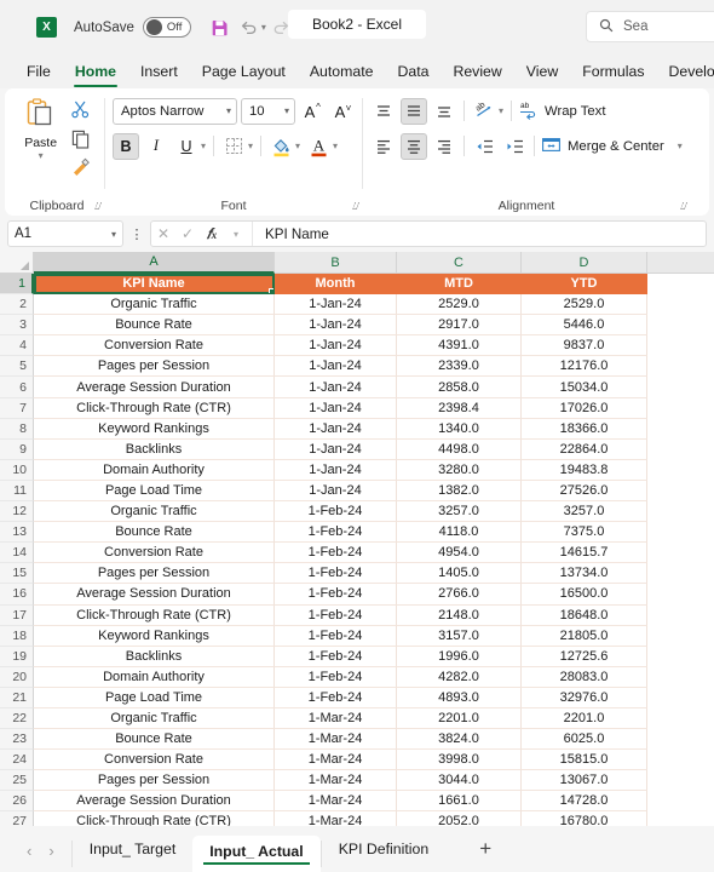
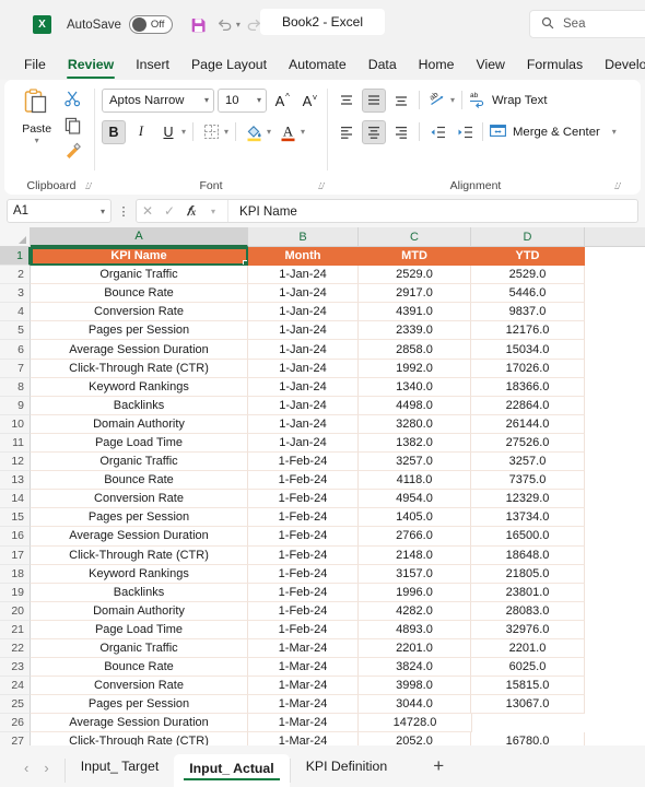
  X
  AutoSave
  Off
  ▾
  Book2 - Excel
  Sea
  File
- Home
+ Review
  Insert
  Page Layout
  Automate
  Data
- Review
+ Home
  View
  Formulas
  Paste
  ▾
  Clipboard
  ⌰
  Aptos Narrow
  ▾
  10
  ▾
  A
  ^
  A
  ˅
  B
  I
  U
  ▾
  ▾
  ▾
  A
  ▾
  Font
  ⌰
  ▾
  Wrap Text
  Merge & Center
  ▾
  Alignment
  ⌰
  A1
  ▾
  ⋮
  ✕
  ✓
  𝑓x
  ▾
  KPI Name
  A
  B
  C
  D
  1
  KPI Name
  Month
  MTD
  YTD
  2
  Organic Traffic
  1-Jan-24
  2529.0
  2529.0
  3
  Bounce Rate
  1-Jan-24
  2917.0
  5446.0
  4
  Conversion Rate
  1-Jan-24
  4391.0
  9837.0
  5
  Pages per Session
  1-Jan-24
  2339.0
  12176.0
  6
  Average Session Duration
  1-Jan-24
  2858.0
  15034.0
  7
  Click-Through Rate (CTR)
  1-Jan-24
- 2398.4
+ 1992.0
  17026.0
  8
  Keyword Rankings
  1-Jan-24
  1340.0
  18366.0
  9
  Backlinks
  1-Jan-24
  4498.0
  22864.0
  10
  Domain Authority
  1-Jan-24
  3280.0
- 19483.8
+ 26144.0
  11
  Page Load Time
  1-Jan-24
  1382.0
  27526.0
  12
  Organic Traffic
  1-Feb-24
  3257.0
  3257.0
  13
  Bounce Rate
  1-Feb-24
  4118.0
  7375.0
  14
  Conversion Rate
  1-Feb-24
  4954.0
- 14615.7
+ 12329.0
  15
  Pages per Session
  1-Feb-24
  1405.0
  13734.0
  16
  Average Session Duration
  1-Feb-24
  2766.0
  16500.0
  17
  Click-Through Rate (CTR)
  1-Feb-24
  2148.0
  18648.0
  18
  Keyword Rankings
  1-Feb-24
  3157.0
  21805.0
  19
  Backlinks
  1-Feb-24
  1996.0
- 12725.6
+ 23801.0
  20
  Domain Authority
  1-Feb-24
  4282.0
  28083.0
  21
  Page Load Time
  1-Feb-24
  4893.0
  32976.0
  22
  Organic Traffic
  1-Mar-24
  2201.0
  2201.0
  23
  Bounce Rate
  1-Mar-24
  3824.0
  6025.0
  24
  Conversion Rate
  1-Mar-24
  3998.0
  15815.0
  25
  Pages per Session
  1-Mar-24
  3044.0
  13067.0
  26
  Average Session Duration
  1-Mar-24
- 1661.0
  14728.0
  27
  Click-Through Rate (CTR)
  1-Mar-24
  2052.0
  16780.0
  ‹
  ›
  Input_ Target
  Input_ Actual
  KPI Definition
  +
